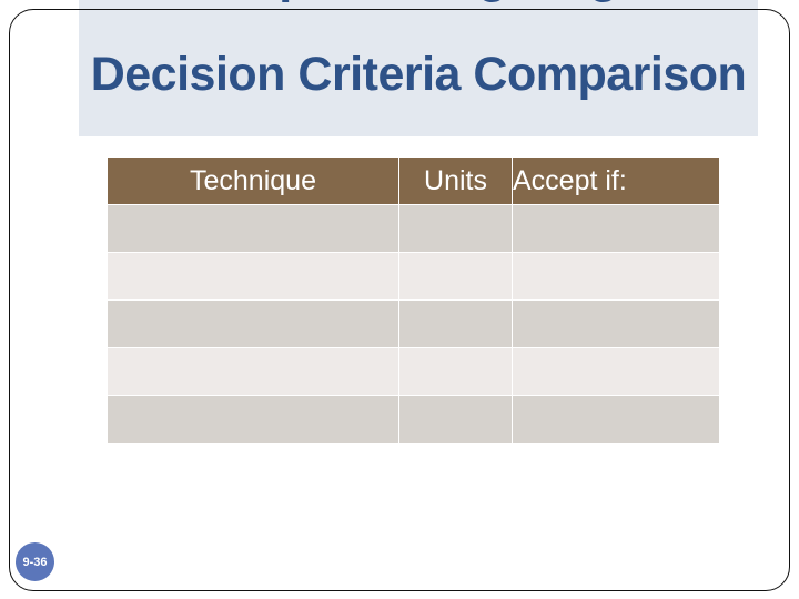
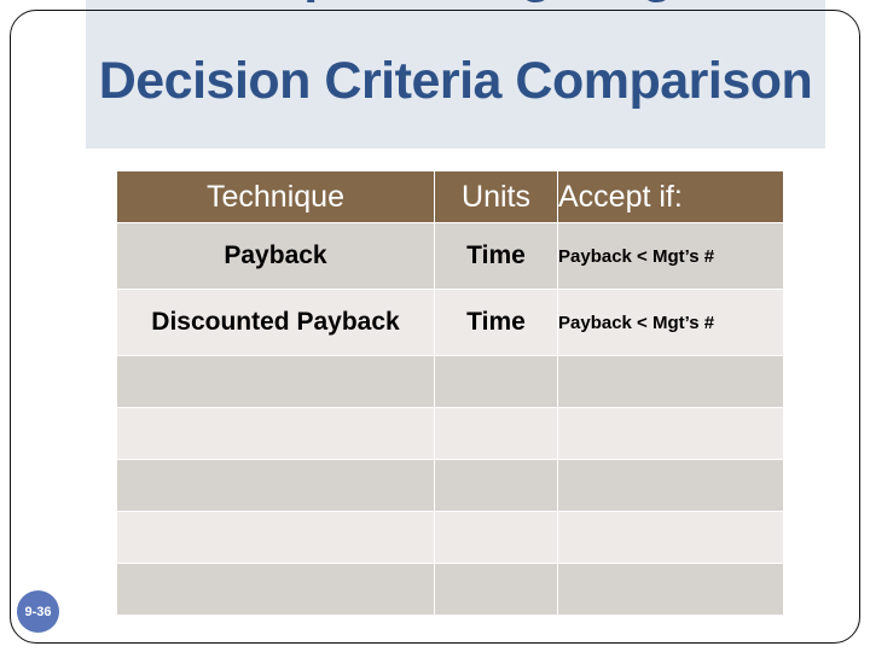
  Decision Criteria Comparison
  Technique	Units	Accept if:
+ Payback	Time	Payback < Mgt’s #
+ Discounted Payback	Time	Payback < Mgt’s #
  9-36
